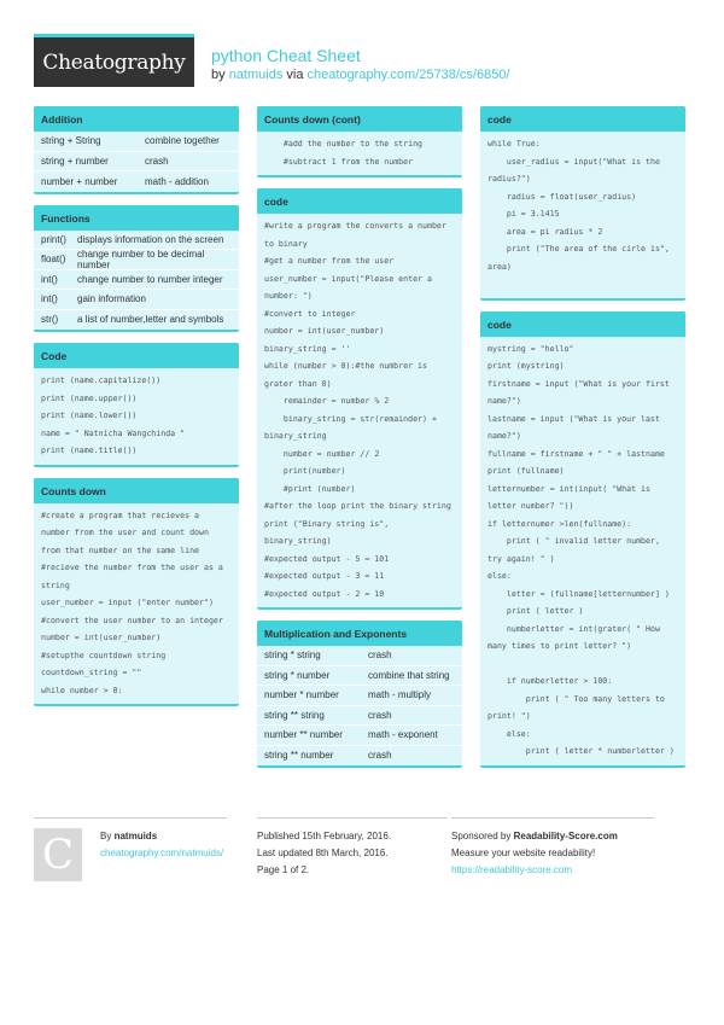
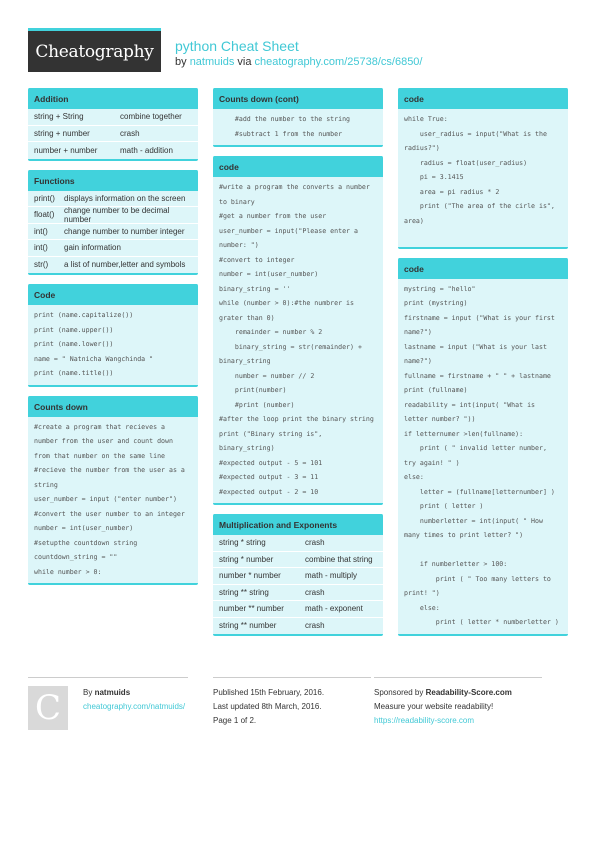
  Cheatography
  python Cheat Sheet
  by natmuids via cheatography.com/25738/cs/6850/
  Addition
  string + String
  combine together
  string + number
  crash
  number + number
  math - addition
  Functions
  print()
  displays information on the screen
  float()
  change number to be decimal number
  int()
  change number to number integer
  int()
  gain information
  str()
  a list of number,letter and symbols
  Code
  print (name.capitalize())
  print (name.upper())
  print (name.lower())
  name = " Natnicha Wangchinda "
  print (name.title())
  Counts down
  #create a program that recieves a number from the user and count down from that number on the same line
  #recieve the number from the user as a string
  user_number = input ("enter number")
  #convert the user number to an integer
  number = int(user_number)
  #setupthe countdown string
  countdown_string = ""
  while number > 0:
  Counts down (cont)
  #add the number to the string
  #subtract 1 from the number
  code
  #write a program the converts a number to binary
  #get a number from the user
  user_number = input("Please enter a number: ")
  #convert to integer
  number = int(user_number)
  binary_string = ''
  while (number > 0):#the numbrer is grater than 0)
  remainder = number % 2
  binary_string = str(remainder) + binary_string
  number = number // 2
  print(number)
  #print (number)
  #after the loop print the binary string
  print ("Binary string is", binary_string)
  #expected output - 5 = 101
  #expected output - 3 = 11
  #expected output - 2 = 10
  Multiplication and Exponents
  string * string
  crash
  string * number
  combine that string
  number * number
  math - multiply
  string ** string
  crash
  number ** number
  math - exponent
  string ** number
  crash
  code
  while True:
  user_radius = input("What is the radius?")
  radius = float(user_radius)
  pi = 3.1415
  area = pi radius * 2
  print ("The area of the cirle is", area)
  code
  mystring = "hello"
  print (mystring)
  firstname = input ("What is your first name?")
  lastname = input ("What is your last name?")
  fullname = firstname + " " + lastname
  print (fullname)
- letternumber = int(input( "What is letter number? "))
+ readability = int(input( "What is letter number? "))
  if letternumer >len(fullname):
  print ( " invalid letter number, try again! " )
  else:
  letter = (fullname[letternumber] )
  print ( letter )
- numberletter = int(grater( " How many times to print letter? ")
+ numberletter = int(input( " How many times to print letter? ")
  if numberletter > 100:
  print ( " Too many letters to print! ")
  else:
  print ( letter * numberletter )
  C
  By natmuids
  cheatography.com/natmuids/
  Published 15th February, 2016.
  Last updated 8th March, 2016.
  Page 1 of 2.
  Sponsored by Readability-Score.com
  Measure your website readability!
  https://readability-score.com
